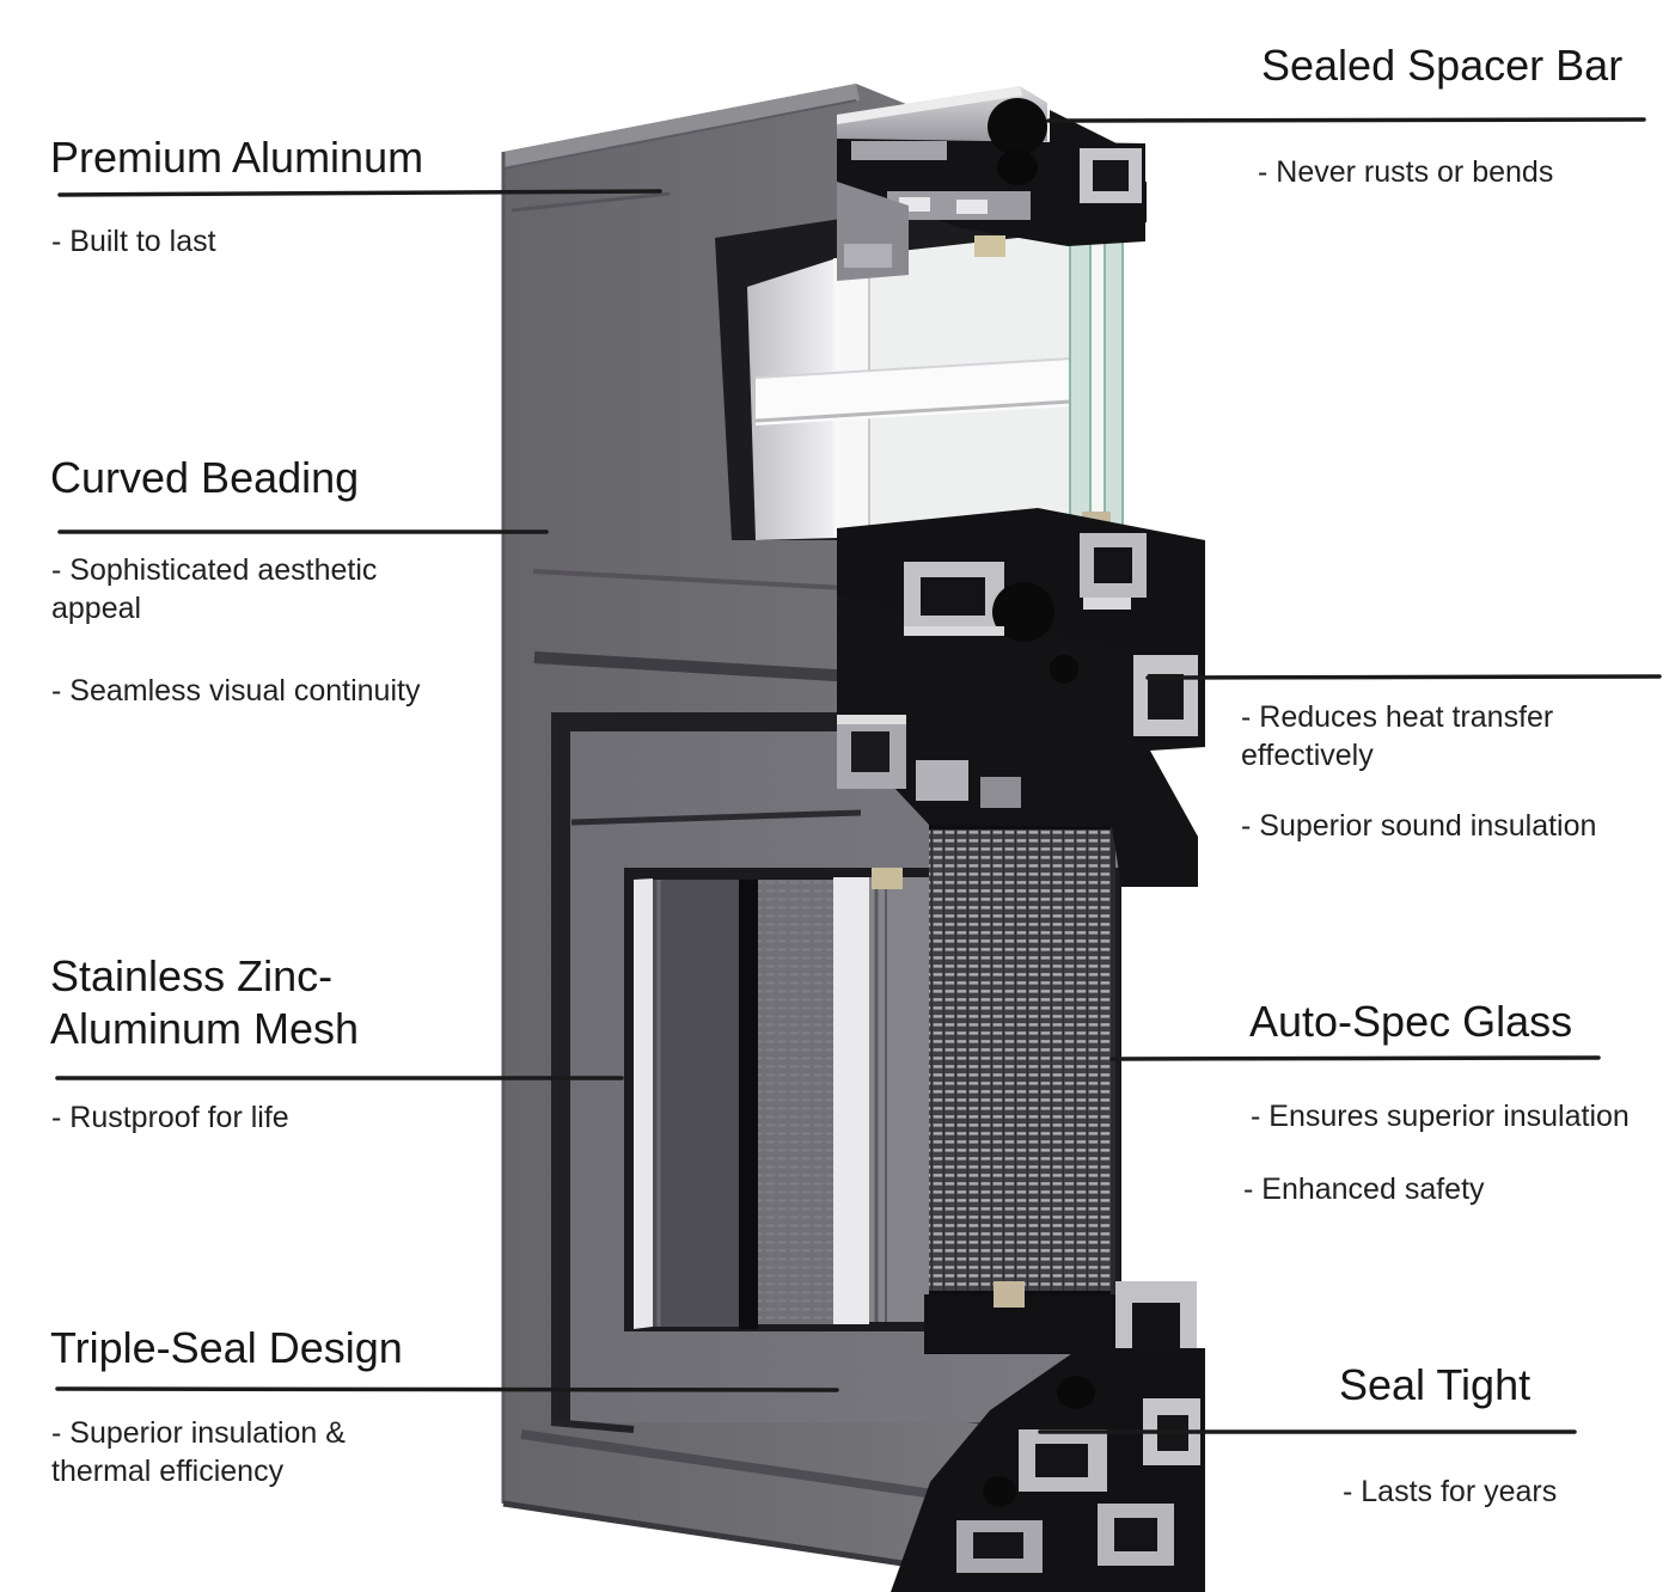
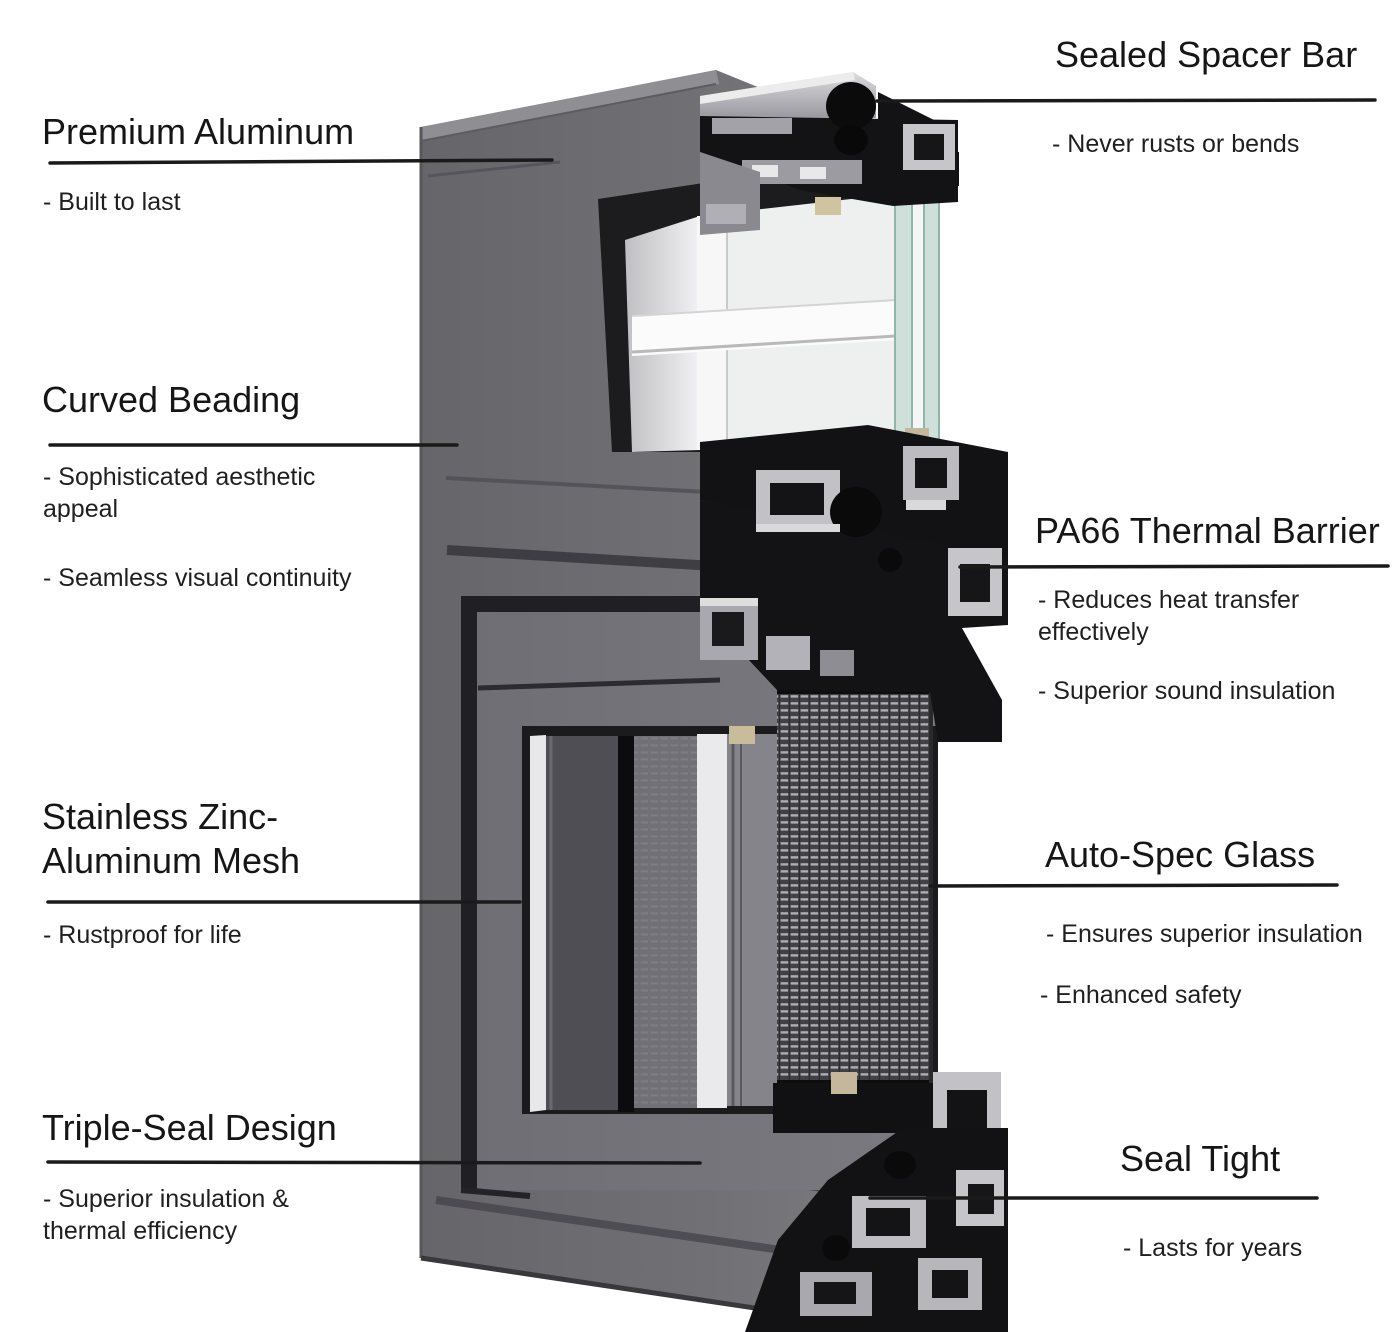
  Premium Aluminum
  - Built to last
  Curved Beading
  - Sophisticated aesthetic appeal
  - Seamless visual continuity
  Stainless Zinc-Aluminum Mesh
  - Rustproof for life
  Triple-Seal Design
  - Superior insulation & thermal efficiency
  Sealed Spacer Bar
  - Never rusts or bends
+ PA66 Thermal Barrier
  - Reduces heat transfer effectively
  - Superior sound insulation
  Auto-Spec Glass
  - Ensures superior insulation
  - Enhanced safety
  Seal Tight
  - Lasts for years
